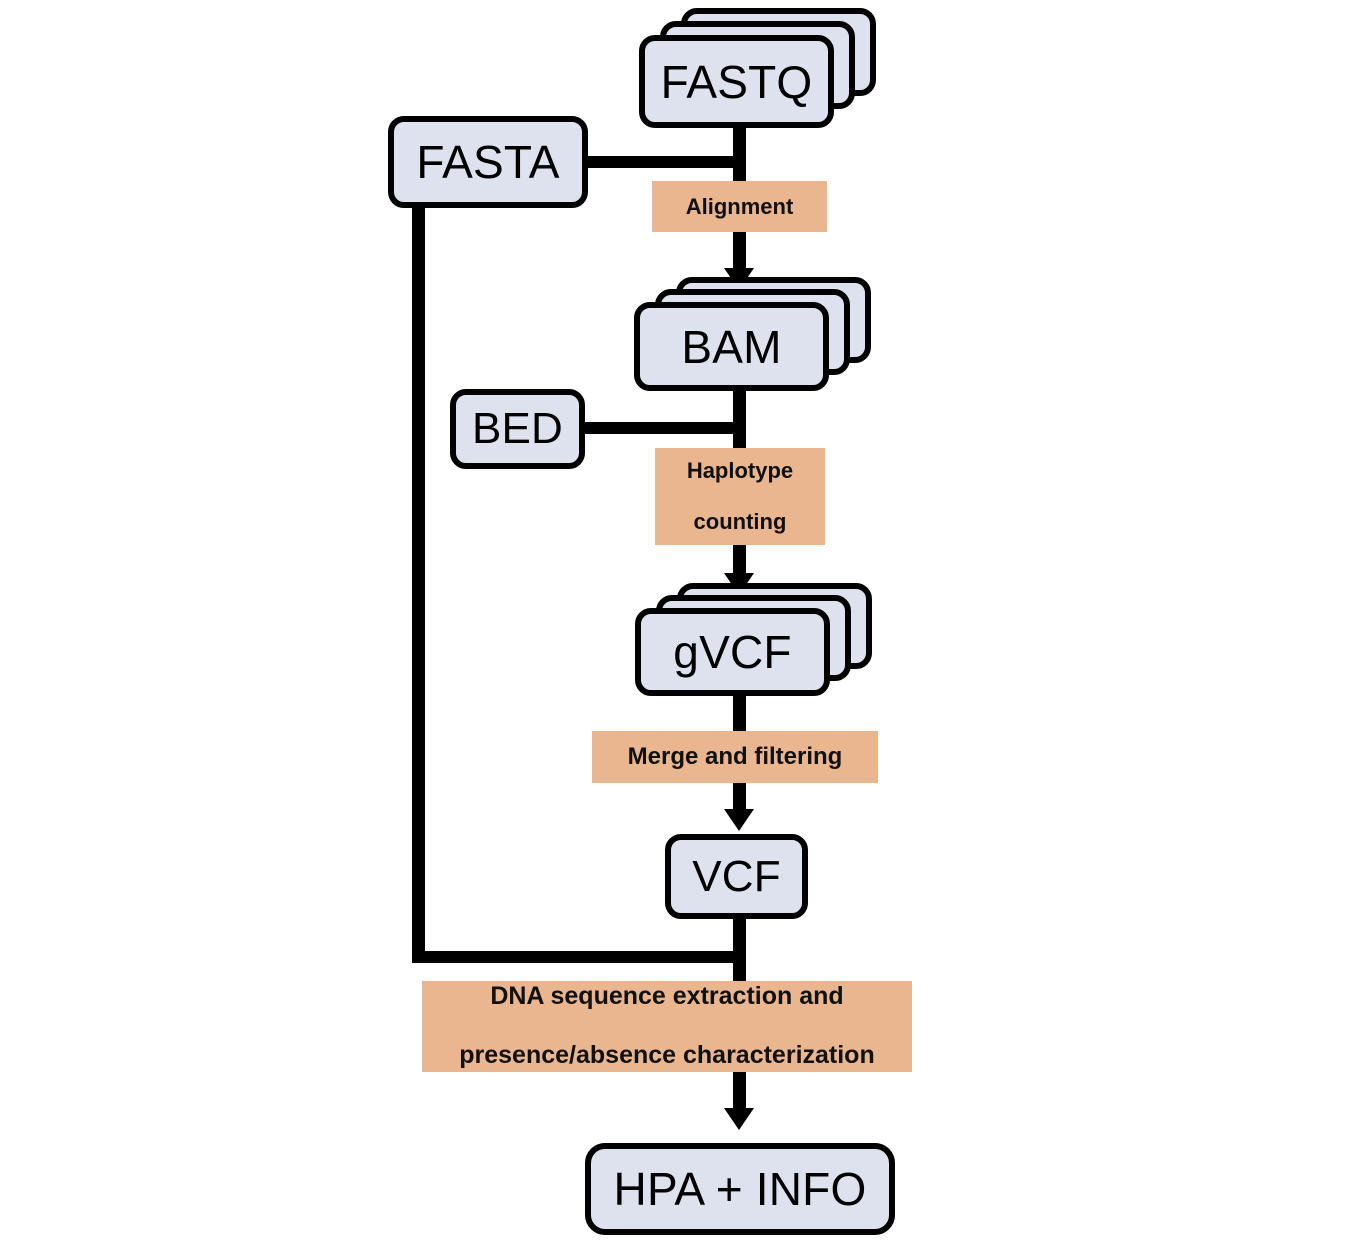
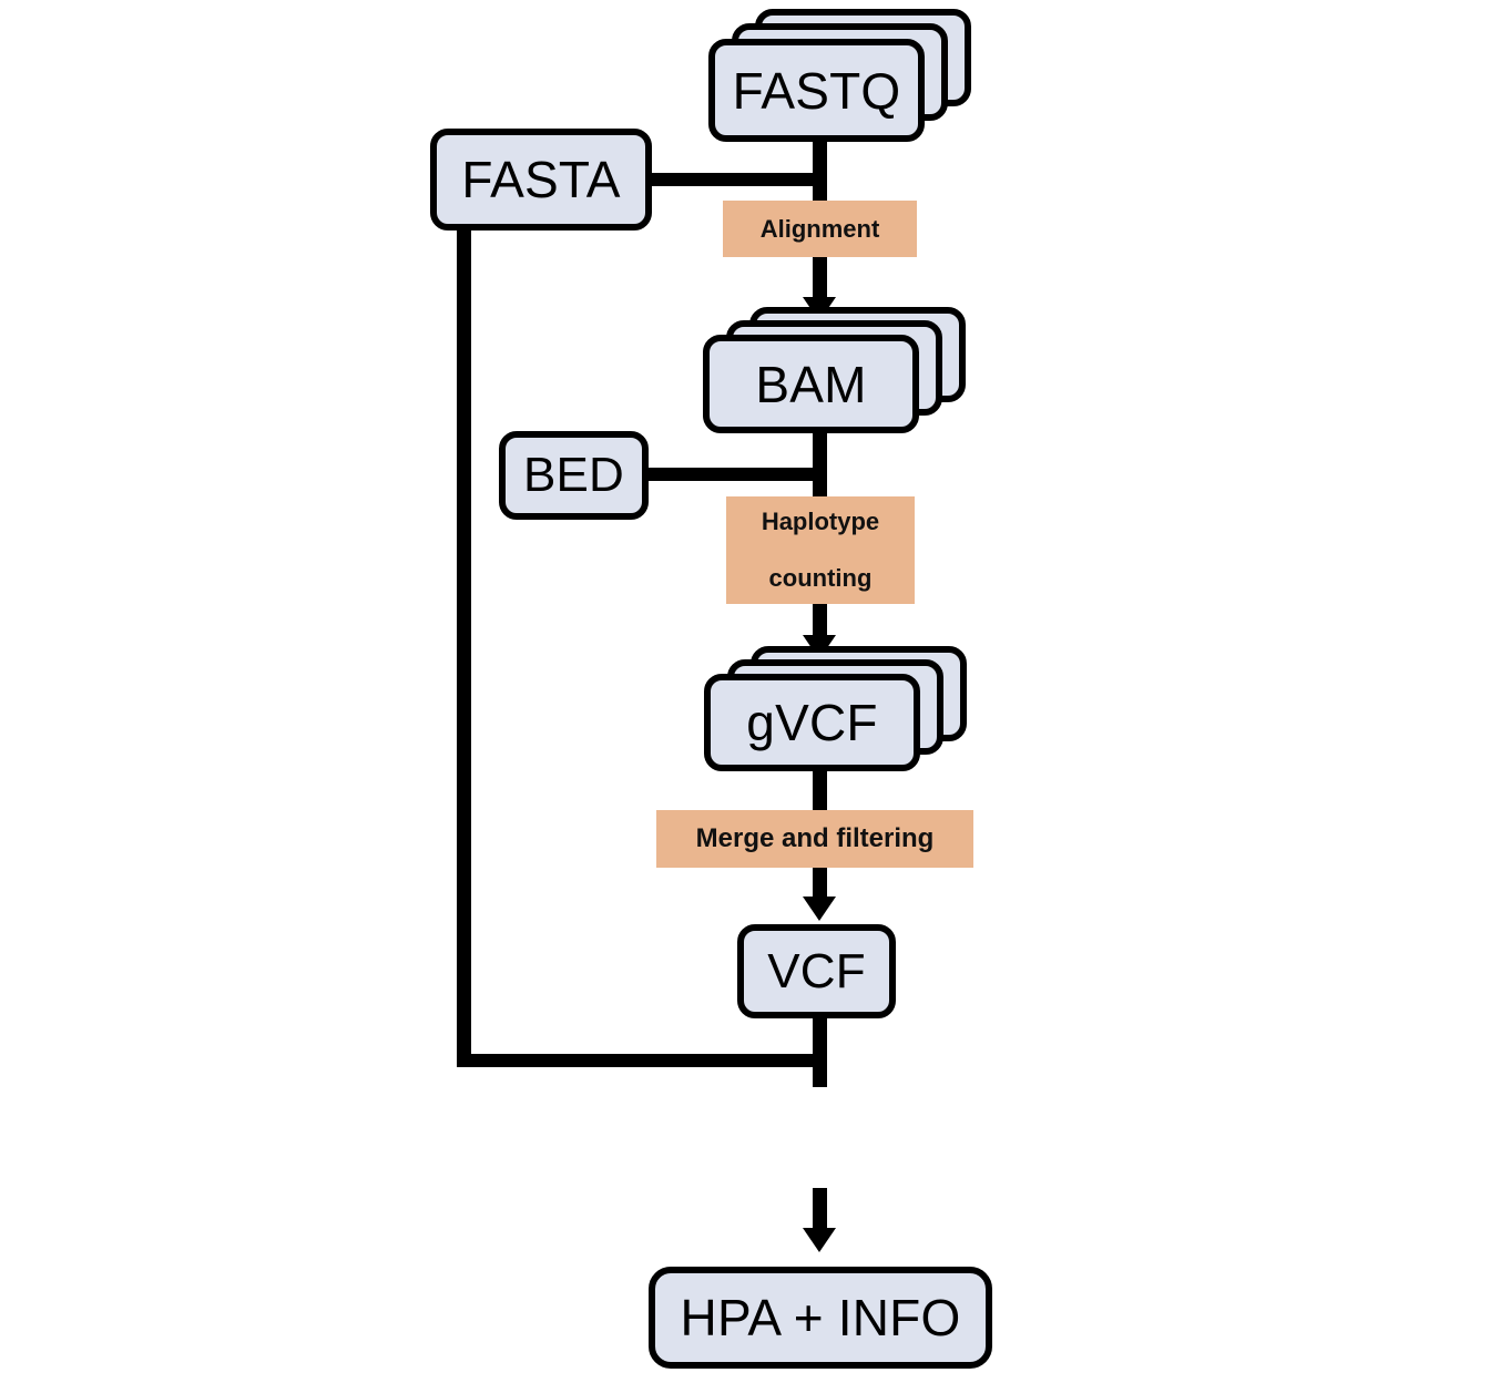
  FASTQ
  FASTA
  Alignment
  BAM
  BED
  Haplotype
  counting
  gVCF
  Merge and filtering
  VCF
- DNA sequence extraction and
- presence/absence characterization
  HPA + INFO
